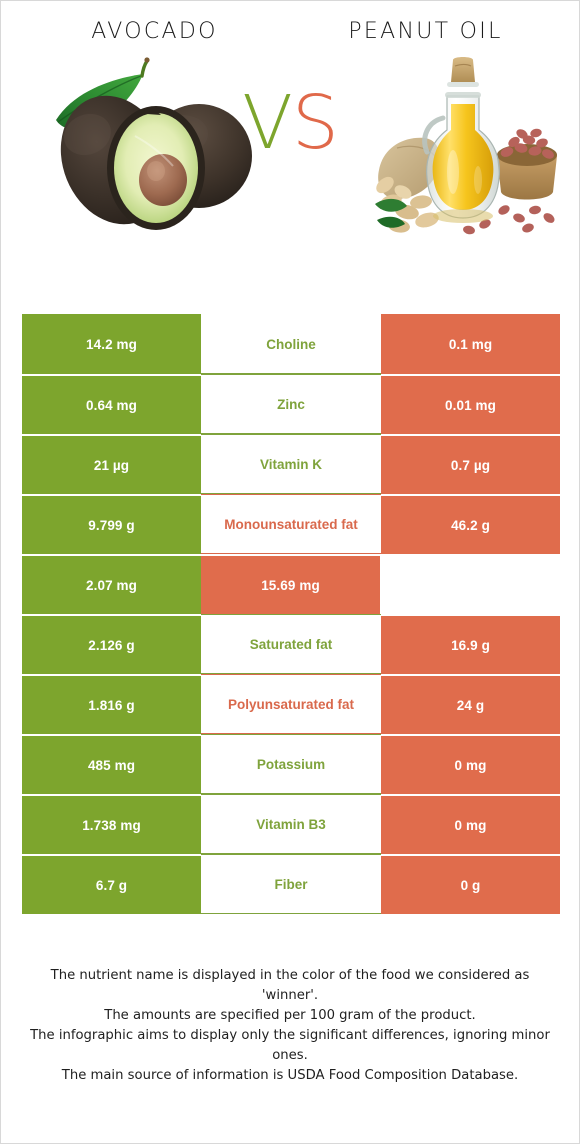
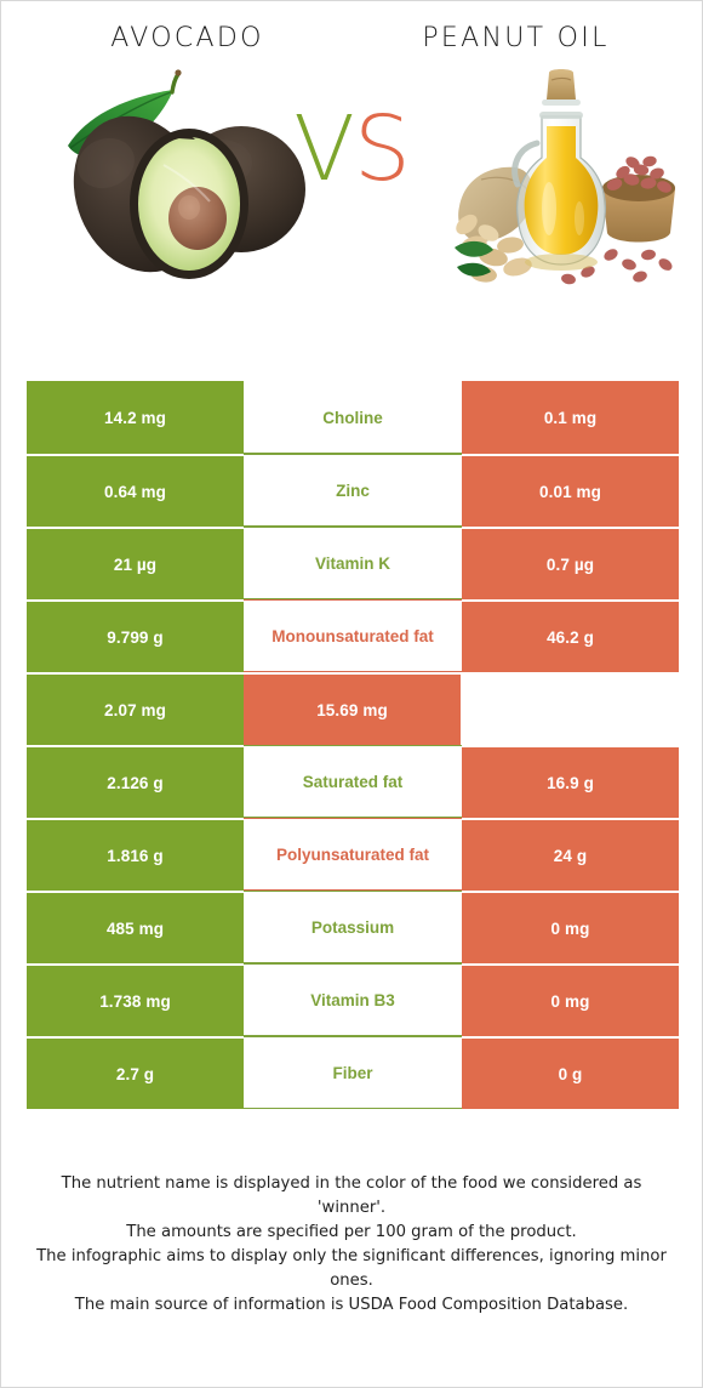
  AVOCADO
  PEANUT OIL
  VS
  14.2 mg
  Choline
  0.1 mg
  0.64 mg
  Zinc
  0.01 mg
  21 µg
  Vitamin K
  0.7 µg
  9.799 g
  Monounsaturated fat
  46.2 g
  2.07 mg
  15.69 mg
  2.126 g
  Saturated fat
  16.9 g
  1.816 g
  Polyunsaturated fat
  24 g
  485 mg
  Potassium
  0 mg
  1.738 mg
  Vitamin B3
  0 mg
- 6.7 g
+ 2.7 g
  Fiber
  0 g
  The nutrient name is displayed in the color of the food we considered as 'winner'.
  The amounts are specified per 100 gram of the product.
  The infographic aims to display only the significant differences, ignoring minor ones.
  The main source of information is USDA Food Composition Database.
